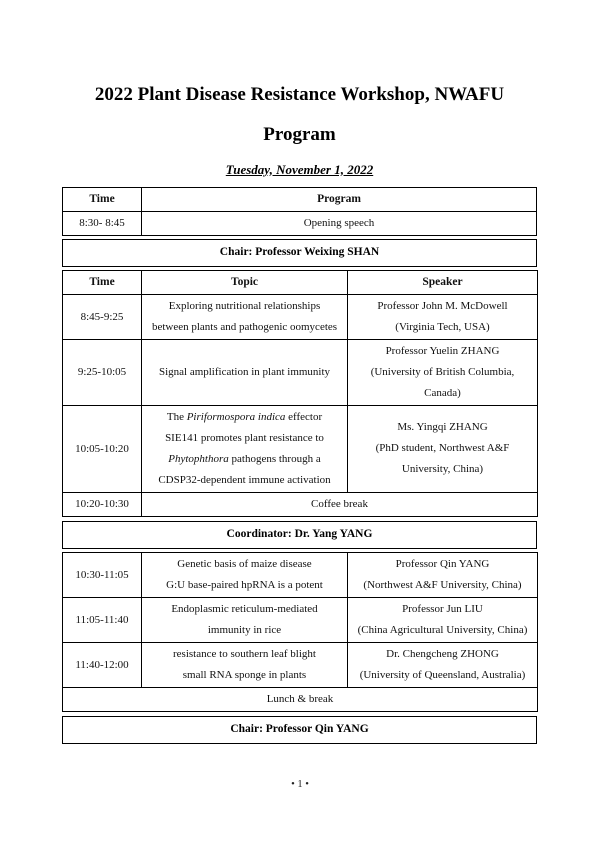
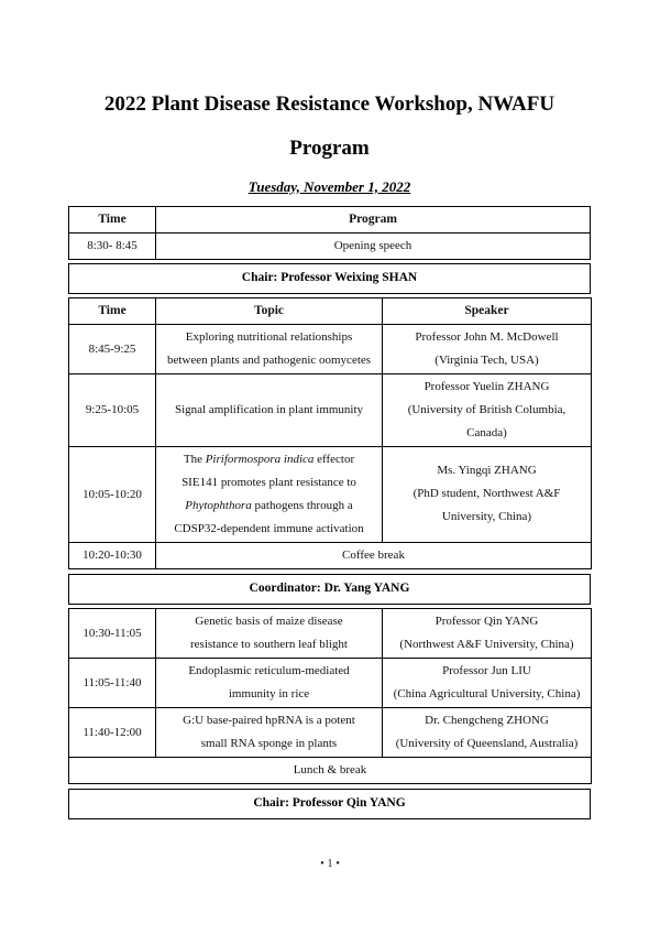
  2022 Plant Disease Resistance Workshop, NWAFU
  Program
  Tuesday, November 1, 2022
  Time	Program
  8:30- 8:45	Opening speech
  Chair: Professor Weixing SHAN
  Time	Topic	Speaker
  8:45-9:25	Exploring nutritional relationshipsbetween plants and pathogenic oomycetes	Professor John M. McDowell(Virginia Tech, USA)
  9:25-10:05	Signal amplification in plant immunity	Professor Yuelin ZHANG(University of British Columbia,Canada)
  10:05-10:20	The Piriformospora indica effectorSIE141 promotes plant resistance toPhytophthora pathogens through aCDSP32-dependent immune activation	Ms. Yingqi ZHANG(PhD student, Northwest A&FUniversity, China)
  10:20-10:30	Coffee break
  Coordinator: Dr. Yang YANG
- 10:30-11:05	Genetic basis of maize diseaseG:U base-paired hpRNA is a potent	Professor Qin YANG(Northwest A&F University, China)
+ 10:30-11:05	Genetic basis of maize diseaseresistance to southern leaf blight	Professor Qin YANG(Northwest A&F University, China)
  11:05-11:40	Endoplasmic reticulum-mediatedimmunity in rice	Professor Jun LIU(China Agricultural University, China)
- 11:40-12:00	resistance to southern leaf blightsmall RNA sponge in plants	Dr. Chengcheng ZHONG(University of Queensland, Australia)
+ 11:40-12:00	G:U base-paired hpRNA is a potentsmall RNA sponge in plants	Dr. Chengcheng ZHONG(University of Queensland, Australia)
  Lunch & break
  Chair: Professor Qin YANG
  • 1 •
